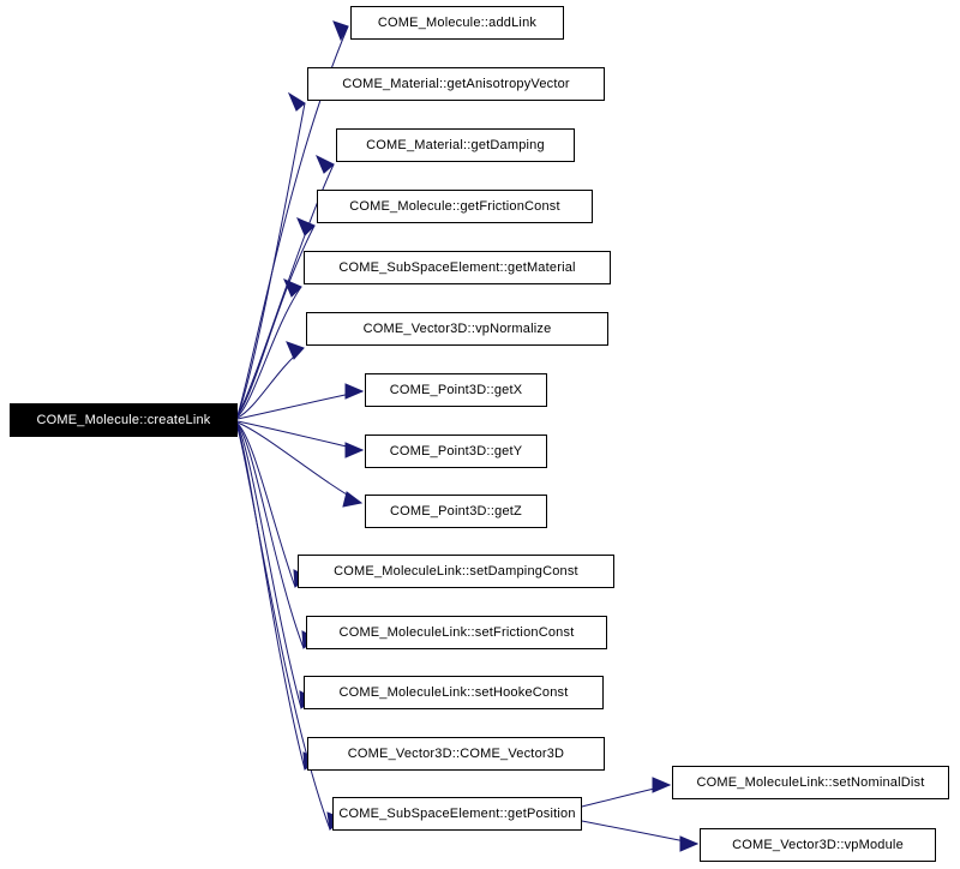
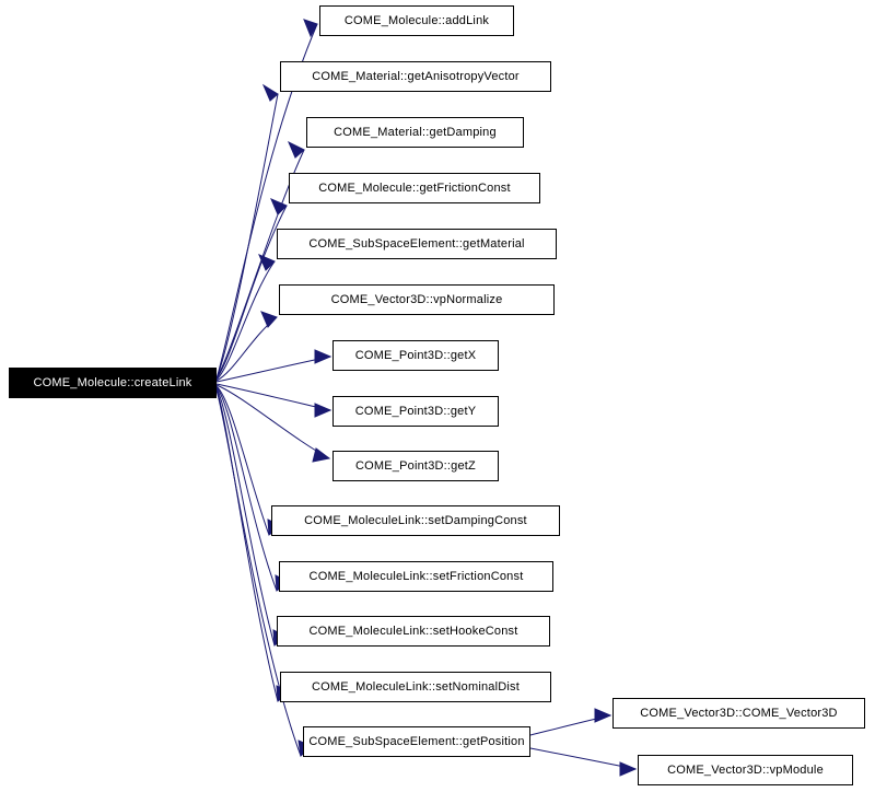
  COME_Molecule::createLink
  COME_Molecule::addLink
  COME_Material::getAnisotropyVector
  COME_Material::getDamping
  COME_Molecule::getFrictionConst
  COME_SubSpaceElement::getMaterial
  COME_Vector3D::vpNormalize
  COME_Point3D::getX
  COME_Point3D::getY
  COME_Point3D::getZ
  COME_MoleculeLink::setDampingConst
  COME_MoleculeLink::setFrictionConst
  COME_MoleculeLink::setHookeConst
- COME_Vector3D::COME_Vector3D
+ COME_MoleculeLink::setNominalDist
  COME_SubSpaceElement::getPosition
- COME_MoleculeLink::setNominalDist
+ COME_Vector3D::COME_Vector3D
  COME_Vector3D::vpModule
